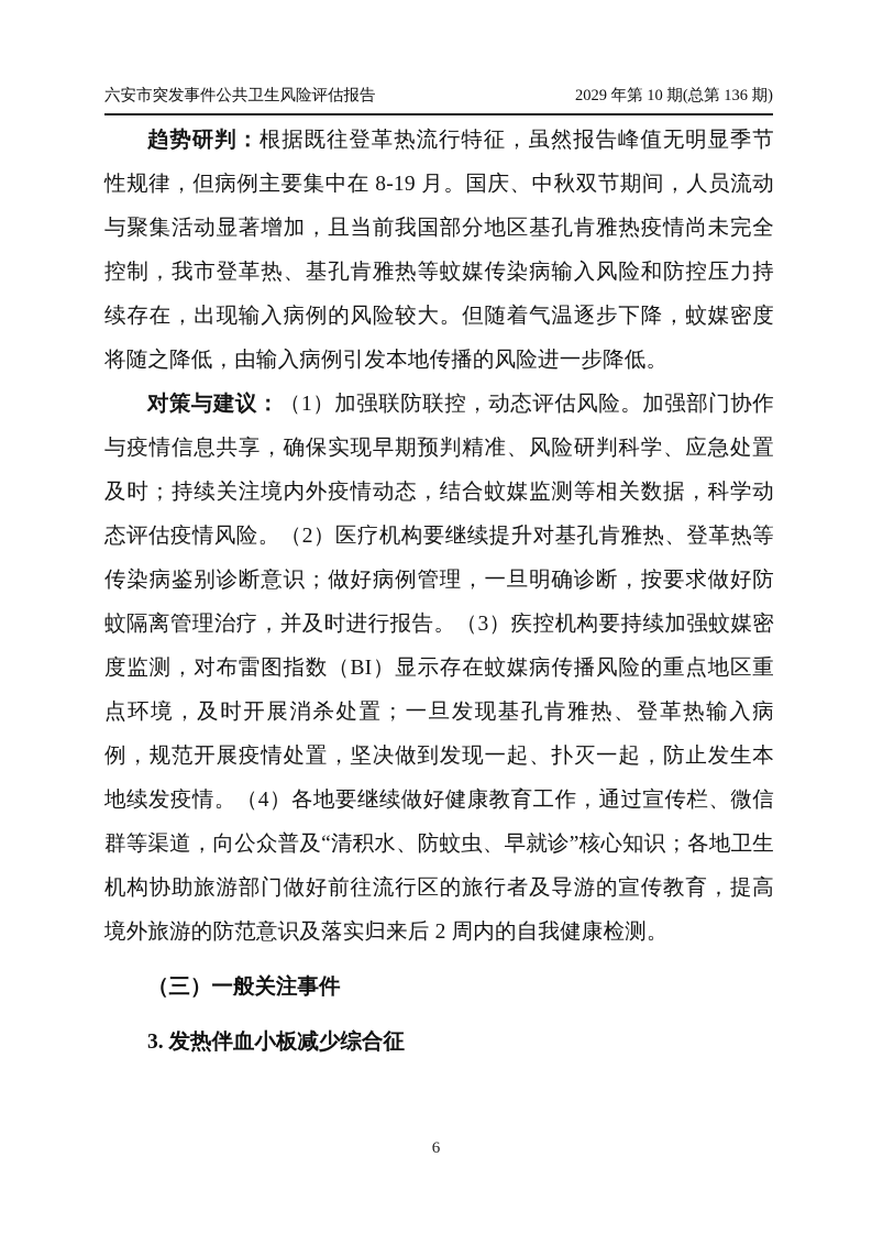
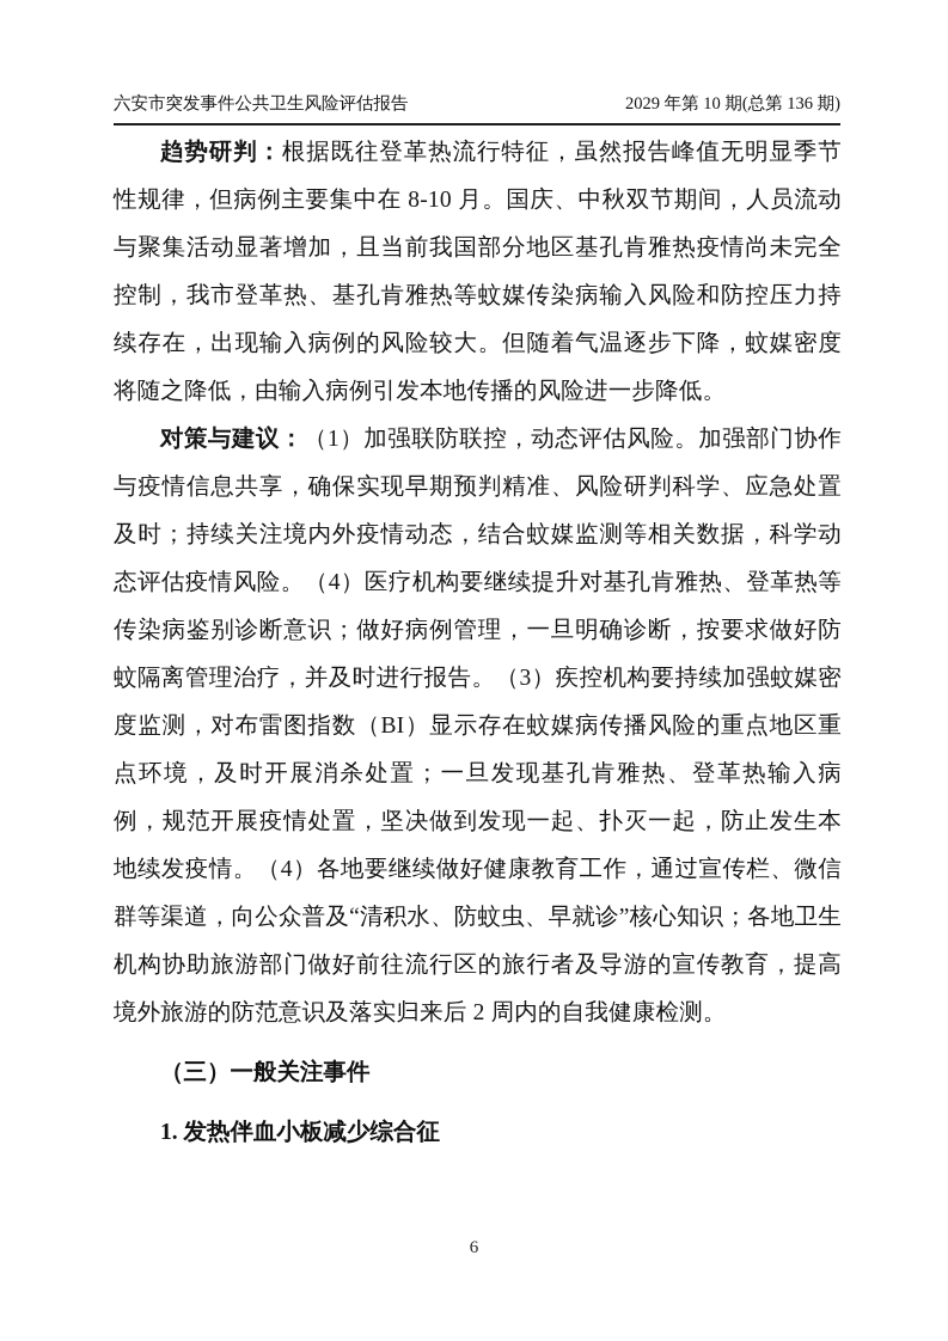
  六安市突发事件公共卫生风险评估报告
  2029 年第 10 期(总第 136 期)
- 趋势研判：根据既往登革热流行特征，虽然报告峰值无明显季节性规律，但病例主要集中在 8-19 月。国庆、中秋双节期间，人员流动与聚集活动显著增加，且当前我国部分地区基孔肯雅热疫情尚未完全控制，我市登革热、基孔肯雅热等蚊媒传染病输入风险和防控压力持续存在，出现输入病例的风险较大。但随着气温逐步下降，蚊媒密度将随之降低，由输入病例引发本地传播的风险进一步降低。
+ 趋势研判：根据既往登革热流行特征，虽然报告峰值无明显季节性规律，但病例主要集中在 8-10 月。国庆、中秋双节期间，人员流动与聚集活动显著增加，且当前我国部分地区基孔肯雅热疫情尚未完全控制，我市登革热、基孔肯雅热等蚊媒传染病输入风险和防控压力持续存在，出现输入病例的风险较大。但随着气温逐步下降，蚊媒密度将随之降低，由输入病例引发本地传播的风险进一步降低。
- 对策与建议：（1）加强联防联控，动态评估风险。加强部门协作与疫情信息共享，确保实现早期预判精准、风险研判科学、应急处置及时；持续关注境内外疫情动态，结合蚊媒监测等相关数据，科学动态评估疫情风险。（2）医疗机构要继续提升对基孔肯雅热、登革热等传染病鉴别诊断意识；做好病例管理，一旦明确诊断，按要求做好防蚊隔离管理治疗，并及时进行报告。（3）疾控机构要持续加强蚊媒密度监测，对布雷图指数（BI）显示存在蚊媒病传播风险的重点地区重点环境，及时开展消杀处置；一旦发现基孔肯雅热、登革热输入病例，规范开展疫情处置，坚决做到发现一起、扑灭一起，防止发生本地续发疫情。（4）各地要继续做好健康教育工作，通过宣传栏、微信群等渠道，向公众普及“清积水、防蚊虫、早就诊”核心知识；各地卫生机构协助旅游部门做好前往流行区的旅行者及导游的宣传教育，提高境外旅游的防范意识及落实归来后 2 周内的自我健康检测。
+ 对策与建议：（1）加强联防联控，动态评估风险。加强部门协作与疫情信息共享，确保实现早期预判精准、风险研判科学、应急处置及时；持续关注境内外疫情动态，结合蚊媒监测等相关数据，科学动态评估疫情风险。（4）医疗机构要继续提升对基孔肯雅热、登革热等传染病鉴别诊断意识；做好病例管理，一旦明确诊断，按要求做好防蚊隔离管理治疗，并及时进行报告。（3）疾控机构要持续加强蚊媒密度监测，对布雷图指数（BI）显示存在蚊媒病传播风险的重点地区重点环境，及时开展消杀处置；一旦发现基孔肯雅热、登革热输入病例，规范开展疫情处置，坚决做到发现一起、扑灭一起，防止发生本地续发疫情。（4）各地要继续做好健康教育工作，通过宣传栏、微信群等渠道，向公众普及“清积水、防蚊虫、早就诊”核心知识；各地卫生机构协助旅游部门做好前往流行区的旅行者及导游的宣传教育，提高境外旅游的防范意识及落实归来后 2 周内的自我健康检测。
  （三）一般关注事件
- 3. 发热伴血小板减少综合征
+ 1. 发热伴血小板减少综合征
  6
